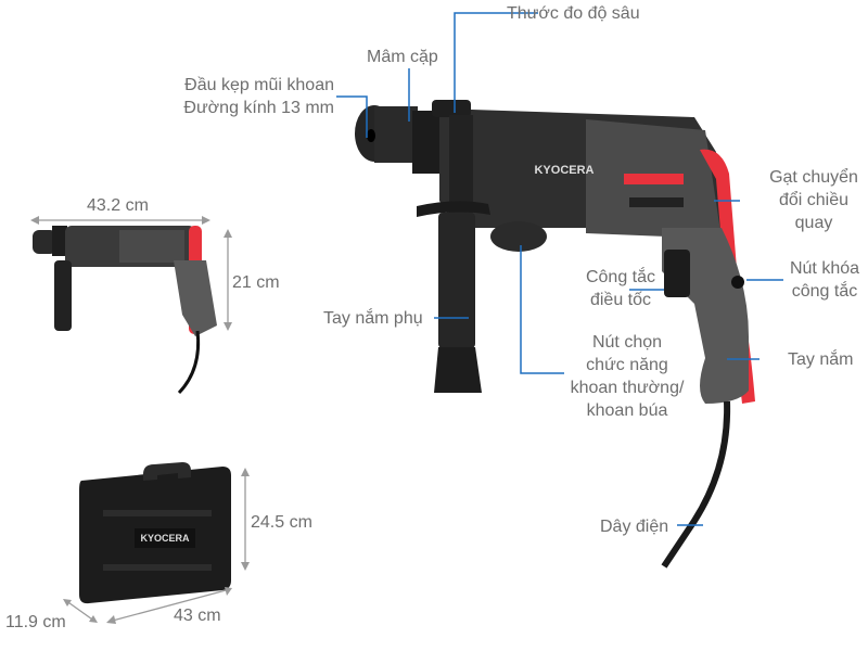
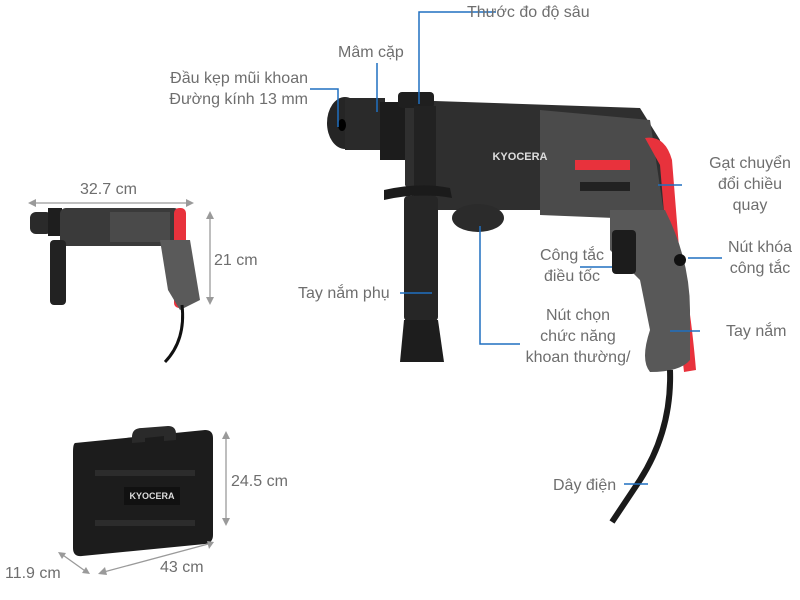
  KYOCERA
  KYOCERA
  Thước đo độ sâu
  Mâm cặp
  Đầu kẹp mũi khoan
  Đường kính 13 mm
  Gạt chuyển
  đổi chiều
  quay
  Công tắc
  điều tốc
  Nút khóa
  công tắc
  Tay nắm phụ
  Nút chọn
  chức năng
  khoan thường/
- khoan búa
  Tay nắm
  Dây điện
- 43.2 cm
+ 32.7 cm
  21 cm
  24.5 cm
  43 cm
  11.9 cm
